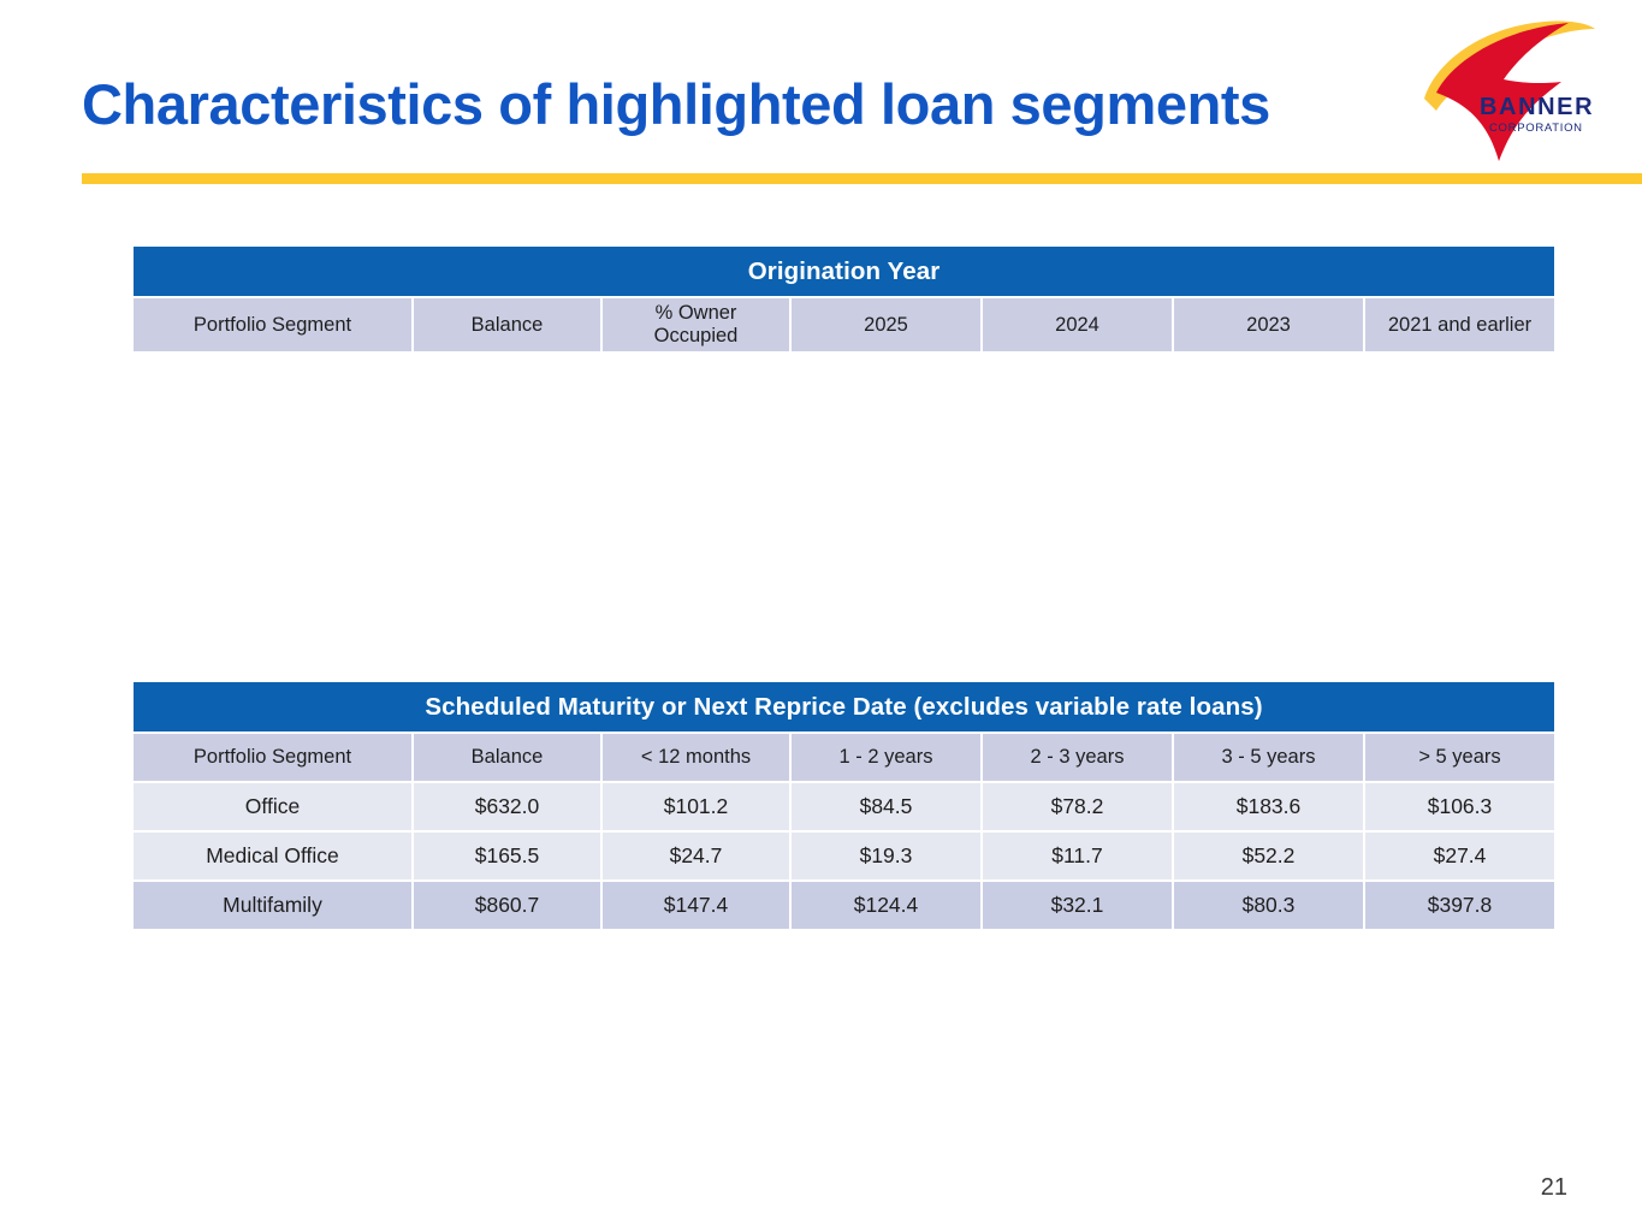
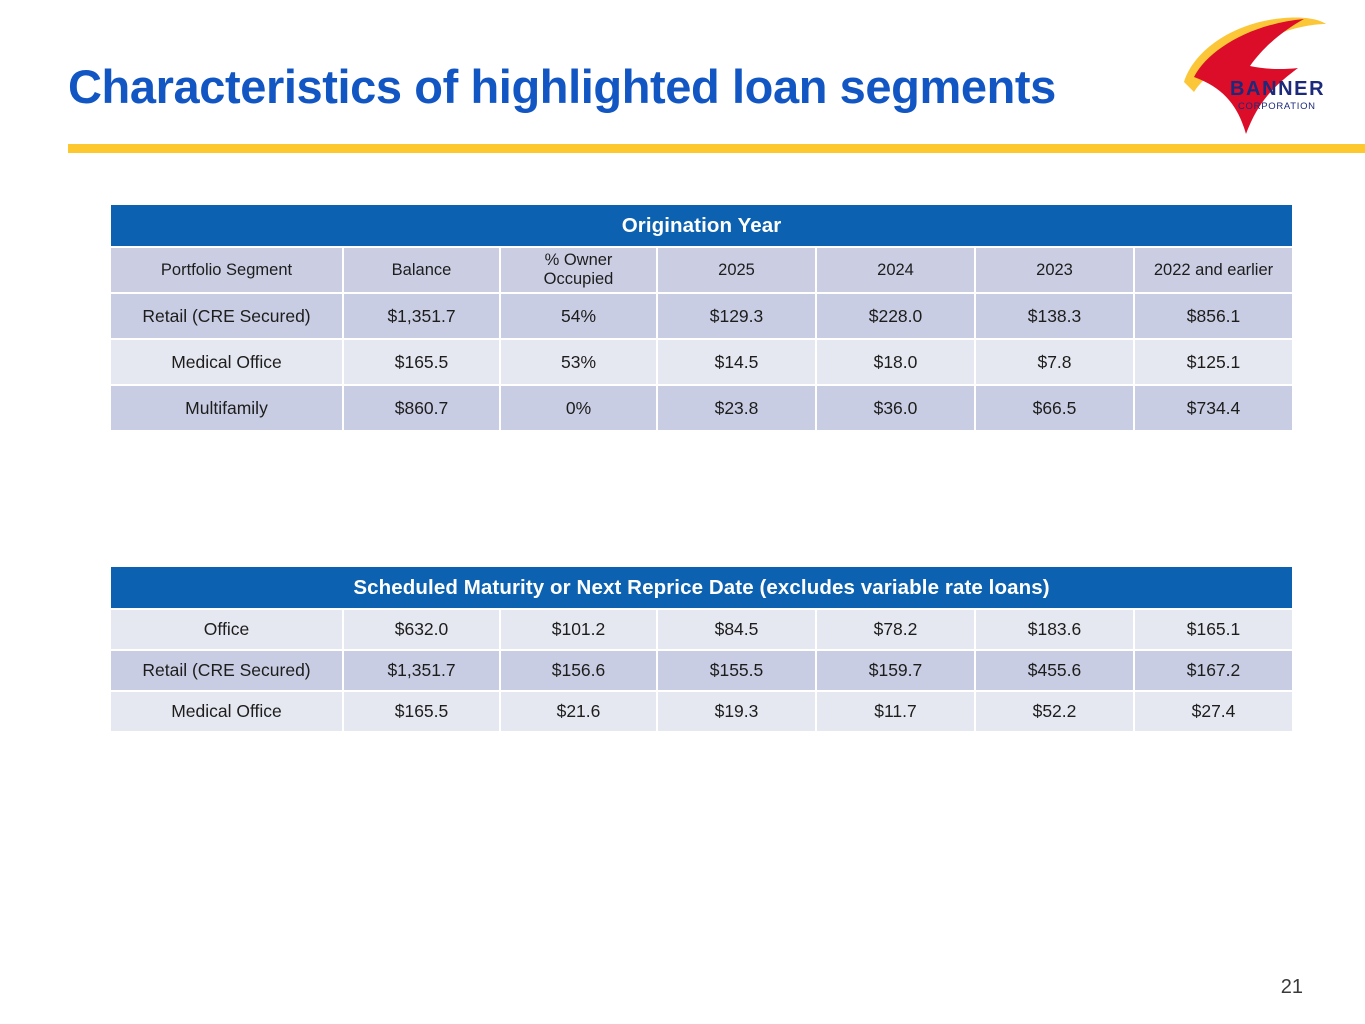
  Characteristics of highlighted loan segments
  BANNER
  CORPORATION
  Origination Year
- Portfolio Segment	Balance	% OwnerOccupied	2025	2024	2023	2021 and earlier
+ Portfolio Segment	Balance	% OwnerOccupied	2025	2024	2023	2022 and earlier
+ Retail (CRE Secured)	$1,351.7	54%	$129.3	$228.0	$138.3	$856.1
+ Medical Office	$165.5	53%	$14.5	$18.0	$7.8	$125.1
+ Multifamily	$860.7	0%	$23.8	$36.0	$66.5	$734.4
  Scheduled Maturity or Next Reprice Date (excludes variable rate loans)
- Portfolio Segment	Balance	< 12 months	1 - 2 years	2 - 3 years	3 - 5 years	> 5 years
- Office	$632.0	$101.2	$84.5	$78.2	$183.6	$106.3
+ Office	$632.0	$101.2	$84.5	$78.2	$183.6	$165.1
+ Retail (CRE Secured)	$1,351.7	$156.6	$155.5	$159.7	$455.6	$167.2
- Medical Office	$165.5	$24.7	$19.3	$11.7	$52.2	$27.4
+ Medical Office	$165.5	$21.6	$19.3	$11.7	$52.2	$27.4
- Multifamily	$860.7	$147.4	$124.4	$32.1	$80.3	$397.8
  21
